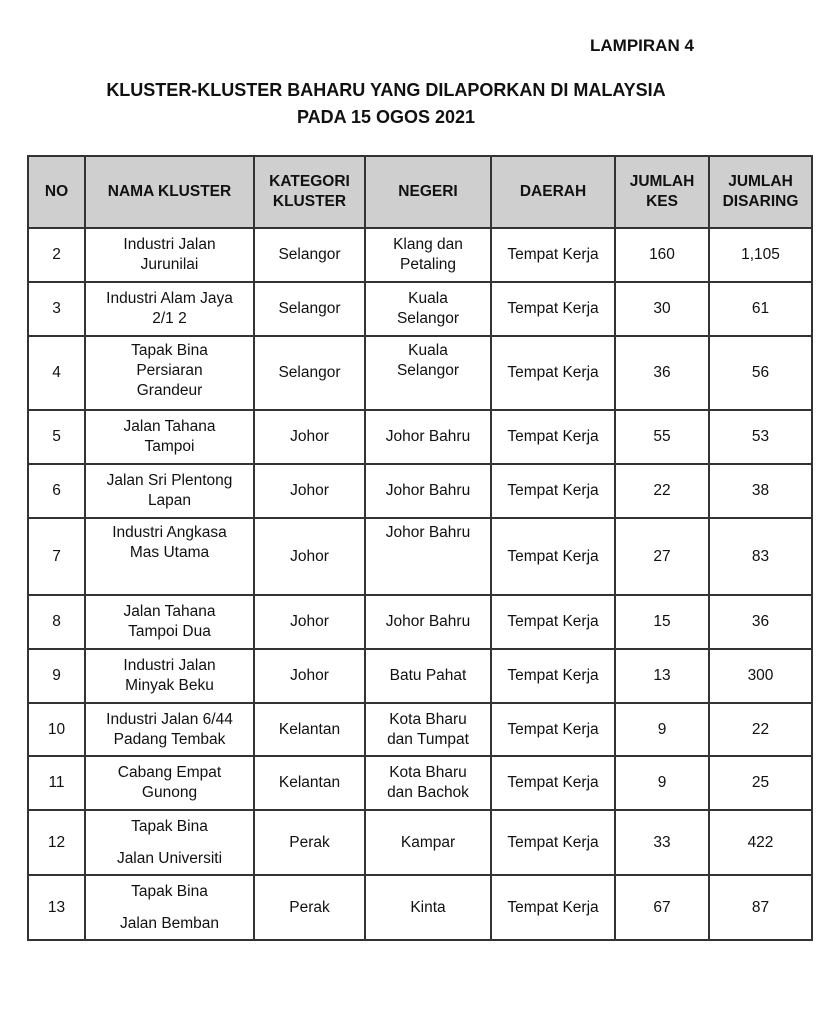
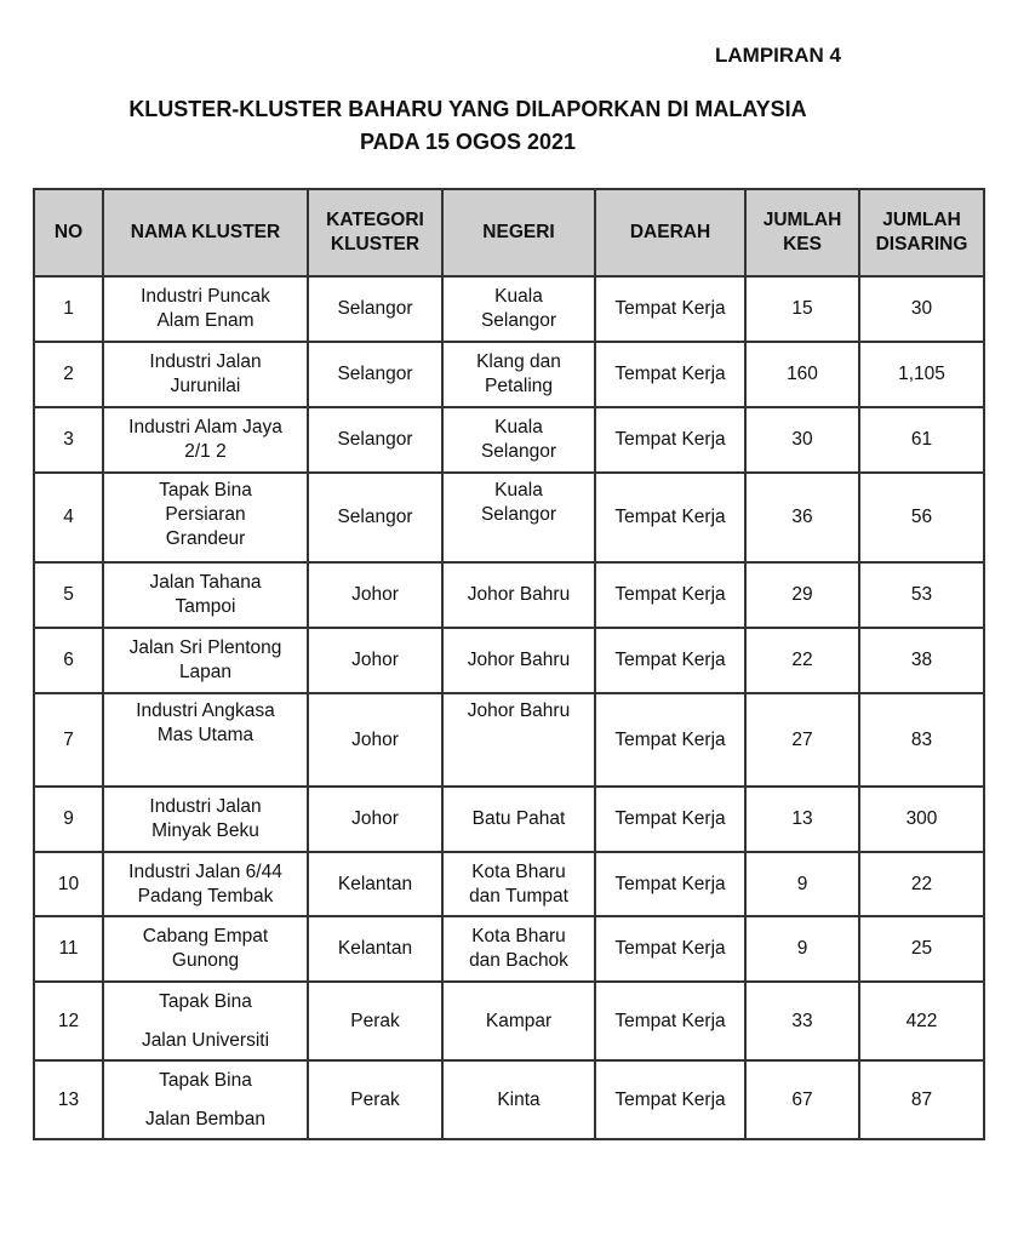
  LAMPIRAN 4
  KLUSTER-KLUSTER BAHARU YANG DILAPORKAN DI MALAYSIA
  PADA 15 OGOS 2021
  NO	NAMA KLUSTER	KATEGORIKLUSTER	NEGERI	DAERAH	JUMLAHKES	JUMLAHDISARING
+ 1	Industri PuncakAlam Enam	Selangor	KualaSelangor	Tempat Kerja	15	30
  2	Industri JalanJurunilai	Selangor	Klang danPetaling	Tempat Kerja	160	1,105
  3	Industri Alam Jaya2/1 2	Selangor	KualaSelangor	Tempat Kerja	30	61
  4	Tapak BinaPersiaranGrandeur	Selangor	KualaSelangor	Tempat Kerja	36	56
- 5	Jalan TahanaTampoi	Johor	Johor Bahru	Tempat Kerja	55	53
+ 5	Jalan TahanaTampoi	Johor	Johor Bahru	Tempat Kerja	29	53
  6	Jalan Sri PlentongLapan	Johor	Johor Bahru	Tempat Kerja	22	38
  7	Industri AngkasaMas Utama	Johor	Johor Bahru	Tempat Kerja	27	83
- 8	Jalan TahanaTampoi Dua	Johor	Johor Bahru	Tempat Kerja	15	36
  9	Industri JalanMinyak Beku	Johor	Batu Pahat	Tempat Kerja	13	300
  10	Industri Jalan 6/44Padang Tembak	Kelantan	Kota Bharudan Tumpat	Tempat Kerja	9	22
  11	Cabang EmpatGunong	Kelantan	Kota Bharudan Bachok	Tempat Kerja	9	25
  12	Tapak BinaJalan Universiti	Perak	Kampar	Tempat Kerja	33	422
  13	Tapak BinaJalan Bemban	Perak	Kinta	Tempat Kerja	67	87
